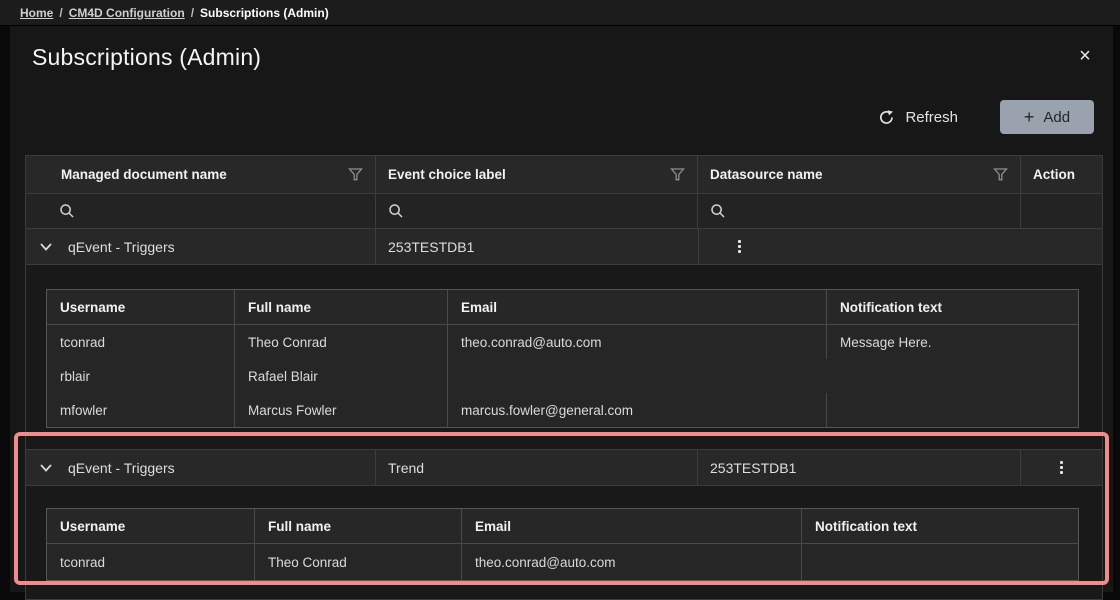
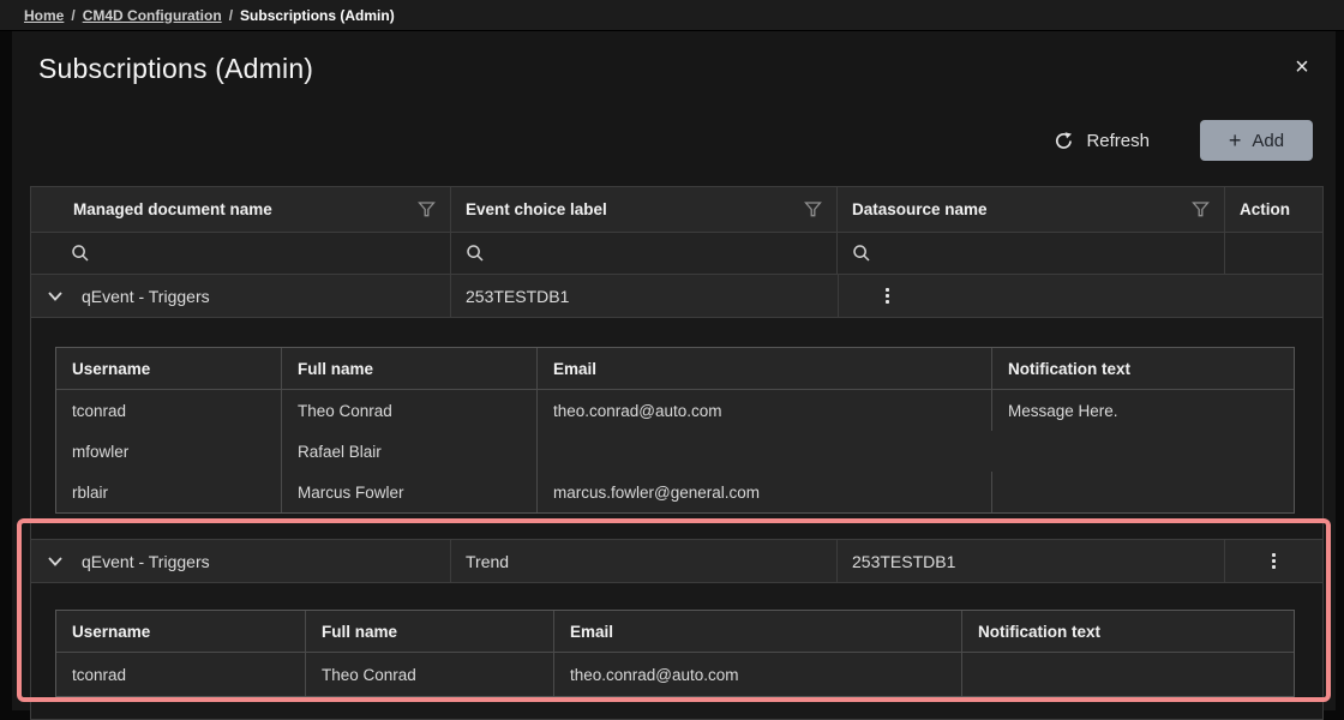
  Home
  /
  CM4D Configuration
  /
  Subscriptions (Admin)
  Subscriptions (Admin)
  ×
  Refresh
  +
  Add
  Managed document name
  Event choice label
  Datasource name
  Action
  qEvent - Triggers
  253TESTDB1
  Username
  Full name
  Email
  Notification text
  tconrad
  Theo Conrad
  theo.conrad@auto.com
  Message Here.
- rblair
+ mfowler
  Rafael Blair
- mfowler
+ rblair
  Marcus Fowler
  marcus.fowler@general.com
  qEvent - Triggers
  Trend
  253TESTDB1
  Username
  Full name
  Email
  Notification text
  tconrad
  Theo Conrad
  theo.conrad@auto.com
